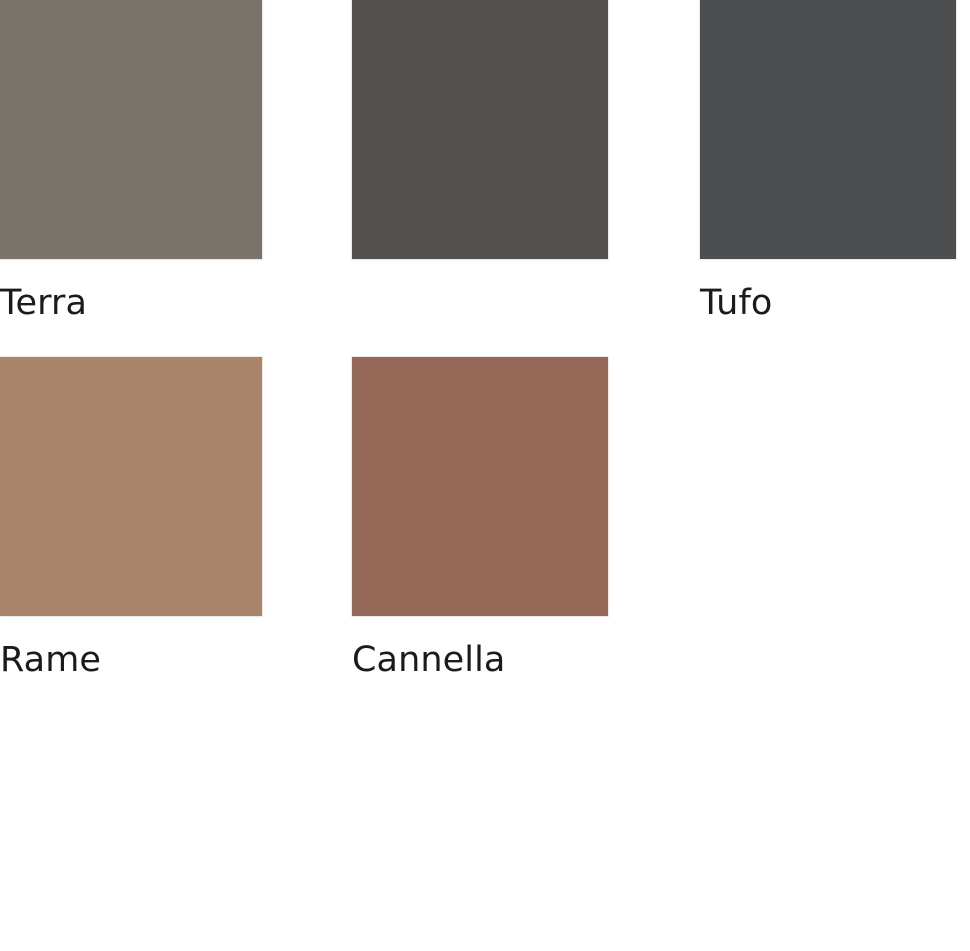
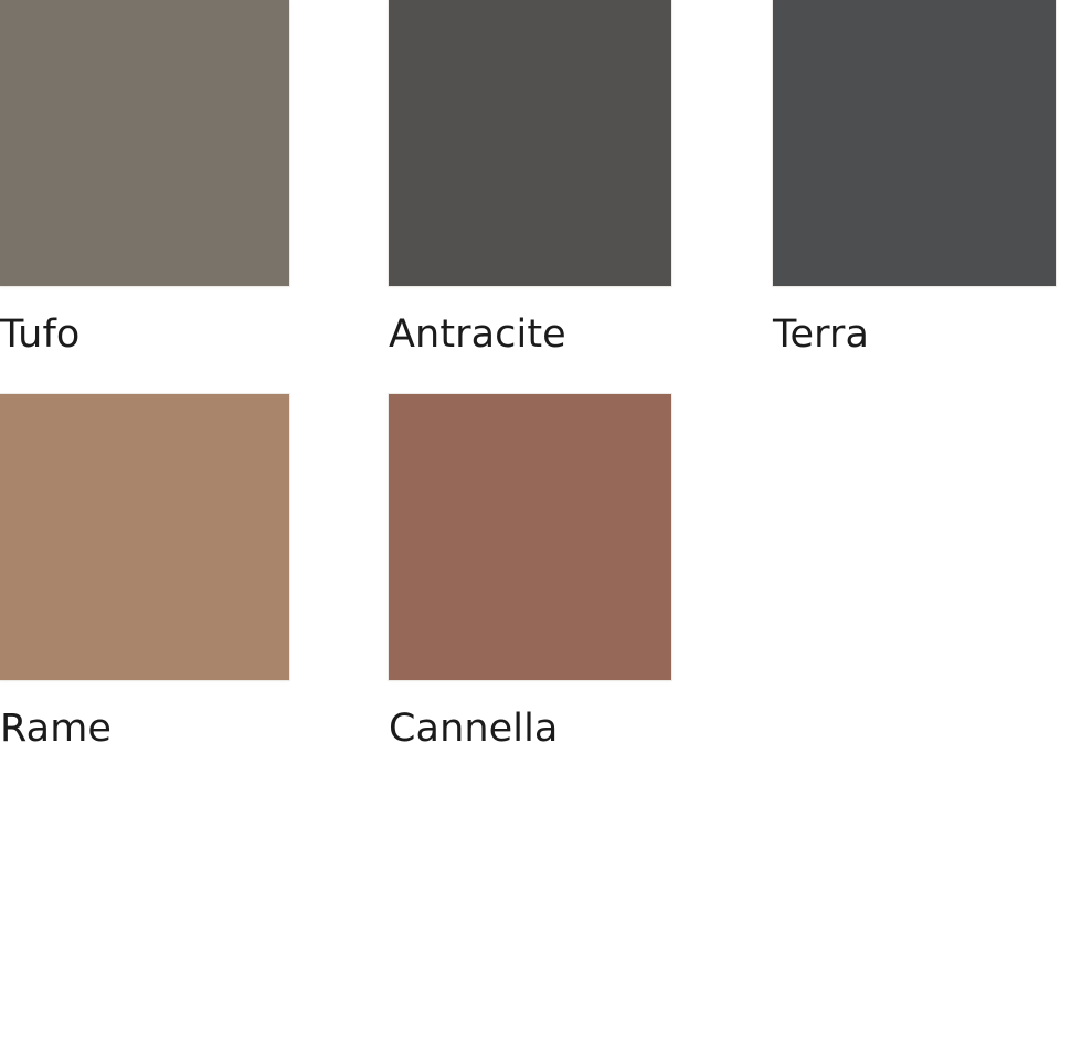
- Terra
+ Tufo
+ Antracite
- Tufo
+ Terra
  Rame
  Cannella
